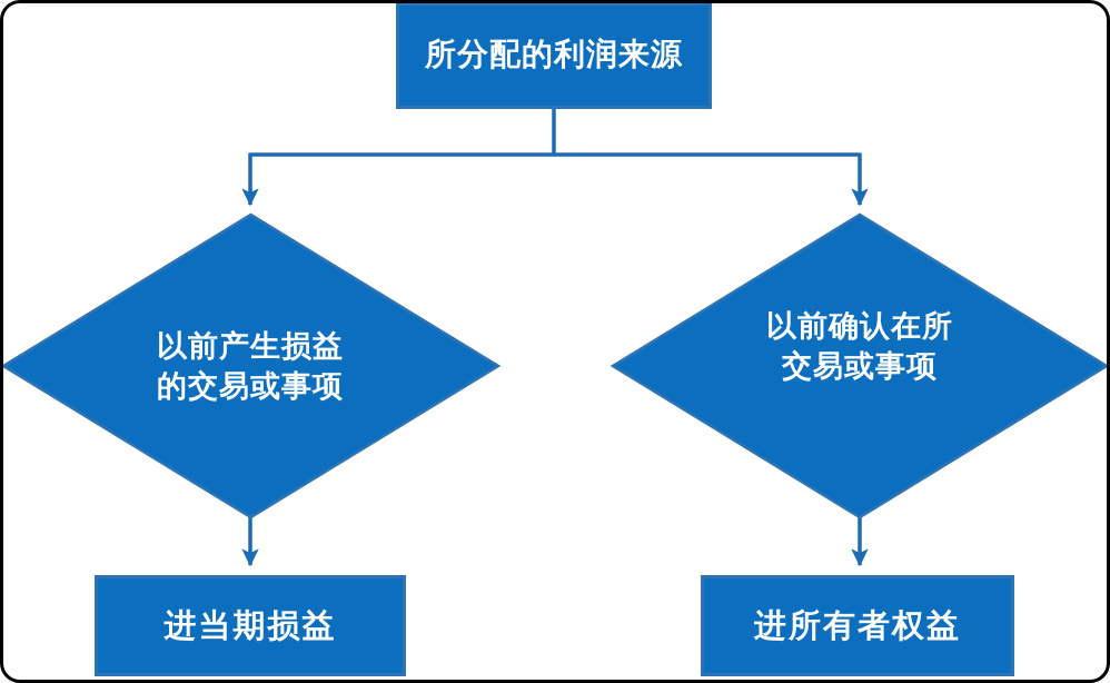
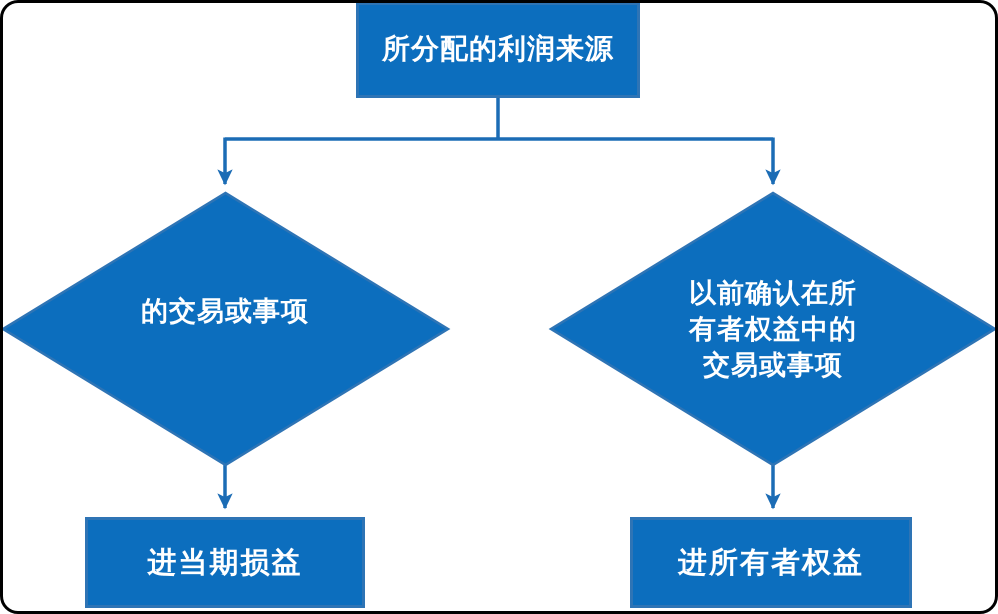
  所分配的利润来源
  进当期损益
  进所有者权益
- 以前产生损益
  的交易或事项
  以前确认在所
+ 有者权益中的
  交易或事项
